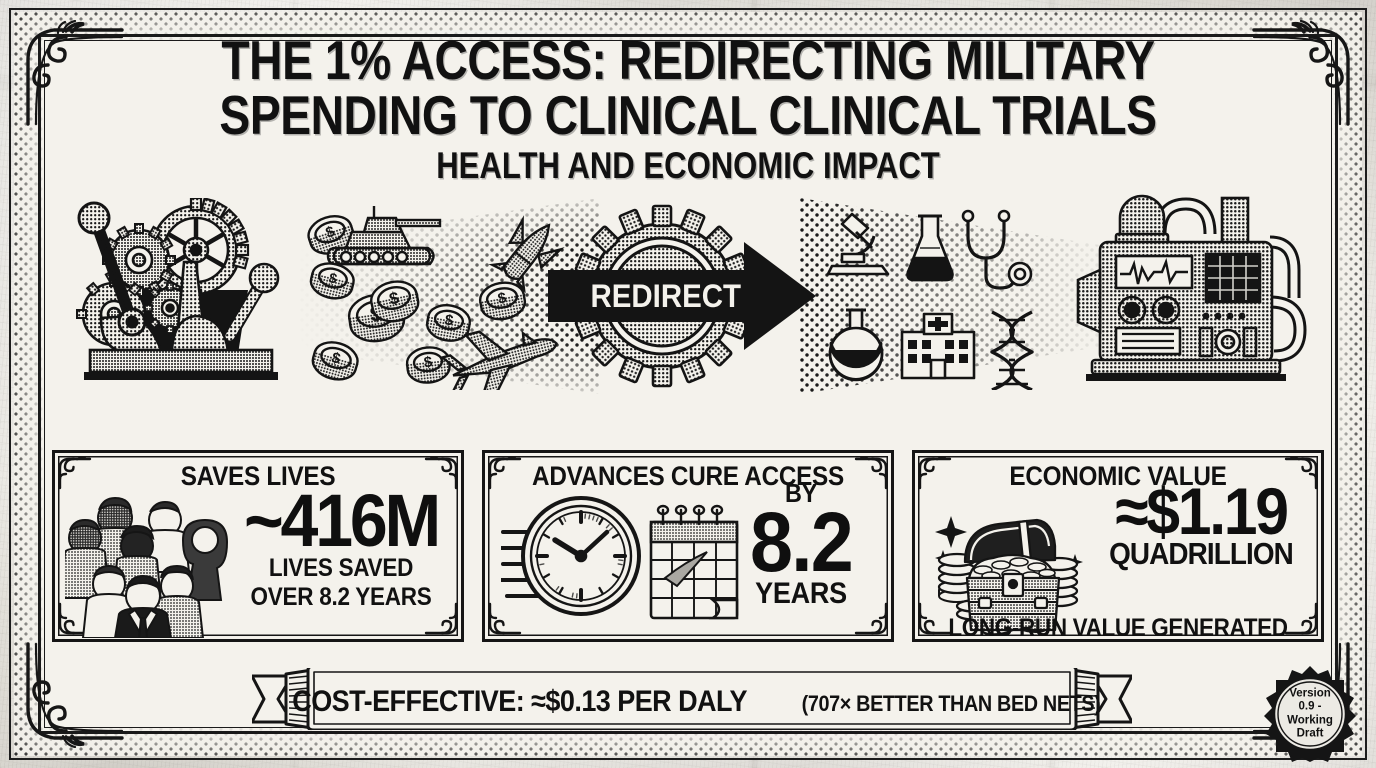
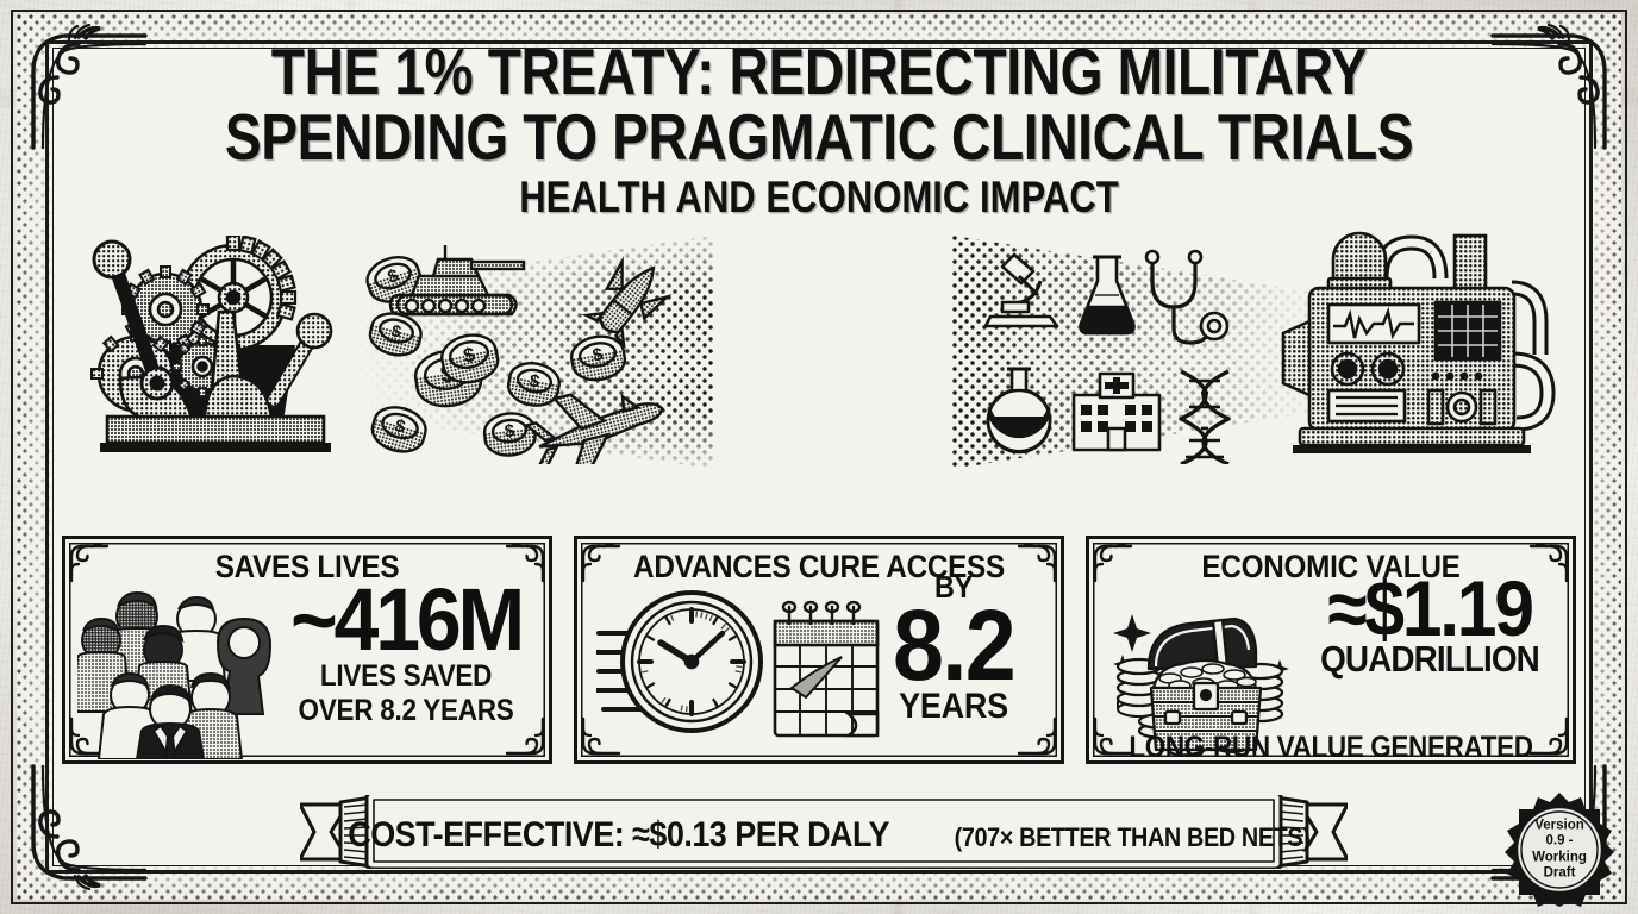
- THE 1% ACCESS: REDIRECTING MILITARY
+ THE 1% TREATY: REDIRECTING MILITARY
- SPENDING TO CLINICAL CLINICAL TRIALS
+ SPENDING TO PRAGMATIC CLINICAL TRIALS
  HEALTH AND ECONOMIC IMPACT
- REDIRECT
  SAVES LIVES
  ~416M
  LIVES SAVED
  OVER 8.2 YEARS
  ADVANCES CURE ACCESS
  BY
  8.2
  YEARS
  ECONOMIC VALUE
  ≈$1.19
  QUADRILLION
  LONG-RUN VALUE GENERATED
  COST-EFFECTIVE: ≈$0.13 PER DALY (707× BETTER THAN BED NETS)
  Version
  0.9 -
  Working
  Draft
